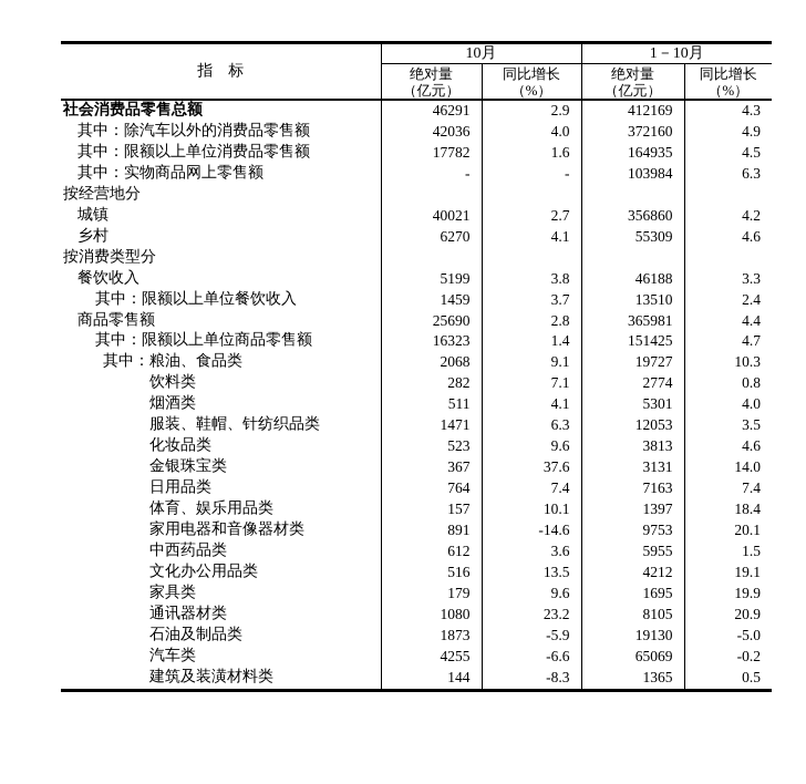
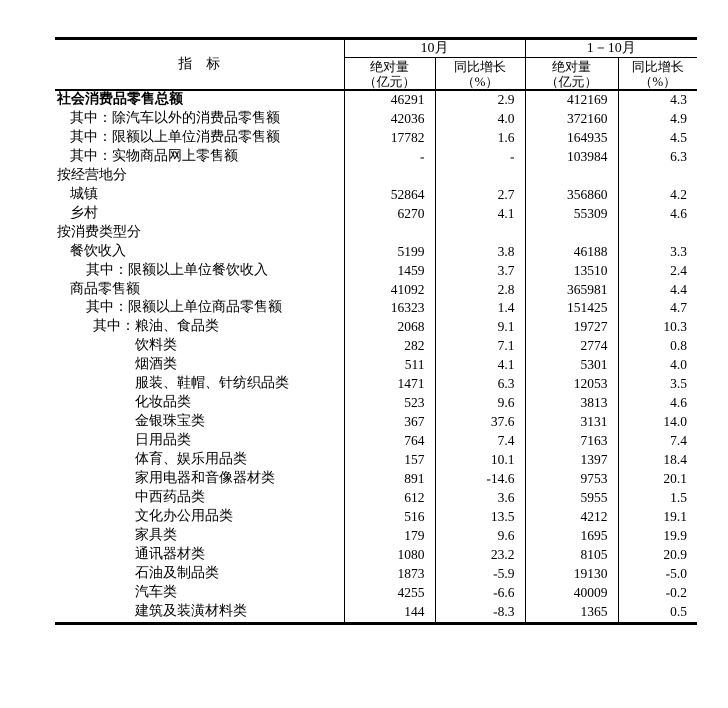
  指 标	10月	1－10月
  绝对量 （亿元）	同比增长 （%）	绝对量 （亿元）	同比增长 （%）
  社会消费品零售总额	46291	2.9	412169	4.3
  其中：除汽车以外的消费品零售额	42036	4.0	372160	4.9
  其中：限额以上单位消费品零售额	17782	1.6	164935	4.5
  其中：实物商品网上零售额	-	-	103984	6.3
  按经营地分
- 城镇	40021	2.7	356860	4.2
+ 城镇	52864	2.7	356860	4.2
  乡村	6270	4.1	55309	4.6
  按消费类型分
  餐饮收入	5199	3.8	46188	3.3
  其中：限额以上单位餐饮收入	1459	3.7	13510	2.4
- 商品零售额	25690	2.8	365981	4.4
+ 商品零售额	41092	2.8	365981	4.4
  其中：限额以上单位商品零售额	16323	1.4	151425	4.7
  其中：粮油、食品类	2068	9.1	19727	10.3
  饮料类	282	7.1	2774	0.8
  烟酒类	511	4.1	5301	4.0
  服装、鞋帽、针纺织品类	1471	6.3	12053	3.5
  化妆品类	523	9.6	3813	4.6
  金银珠宝类	367	37.6	3131	14.0
  日用品类	764	7.4	7163	7.4
  体育、娱乐用品类	157	10.1	1397	18.4
  家用电器和音像器材类	891	-14.6	9753	20.1
  中西药品类	612	3.6	5955	1.5
  文化办公用品类	516	13.5	4212	19.1
  家具类	179	9.6	1695	19.9
  通讯器材类	1080	23.2	8105	20.9
  石油及制品类	1873	-5.9	19130	-5.0
- 汽车类	4255	-6.6	65069	-0.2
+ 汽车类	4255	-6.6	40009	-0.2
  建筑及装潢材料类	144	-8.3	1365	0.5
